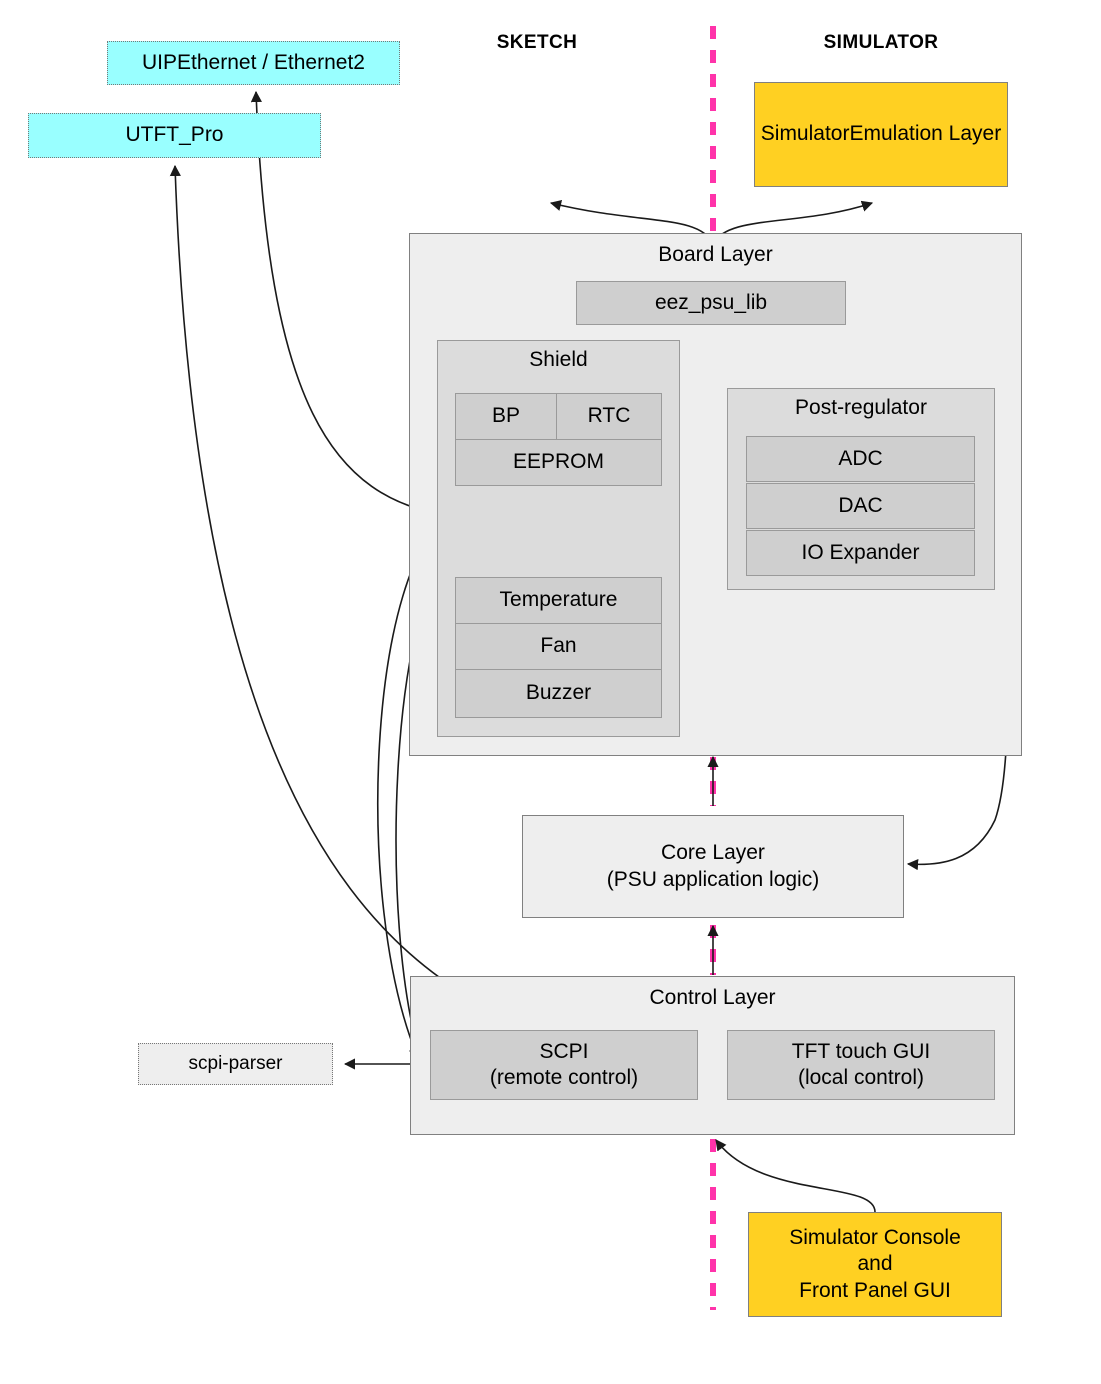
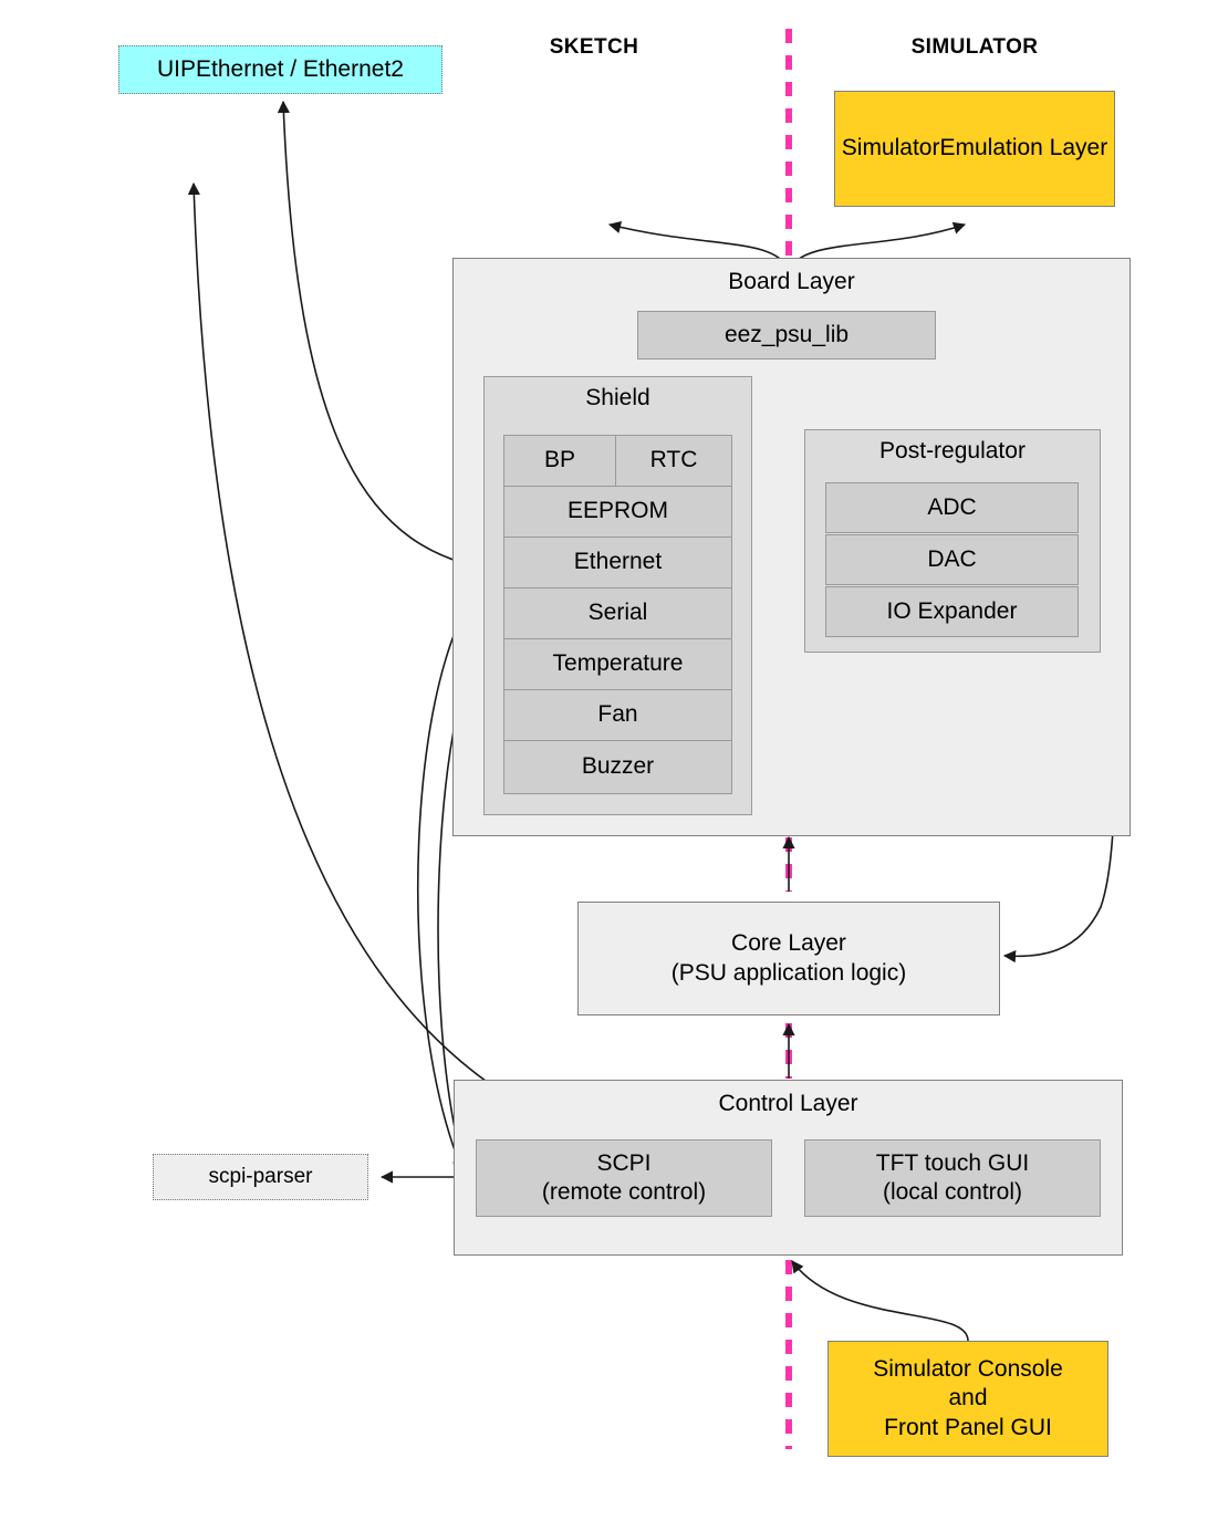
  SKETCH
  SIMULATOR
  UIPEthernet / Ethernet2
- UTFT_Pro
  scpi-parser
  Simulator
  Emulation Layer
  Board Layer
  eez_psu_lib
  Shield
  BP
  RTC
  EEPROM
+ Ethernet
+ Serial
  Temperature
  Fan
  Buzzer
  Post-regulator
  ADC
  DAC
  IO Expander
  Core Layer
  (PSU application logic)
  Control Layer
  SCPI
  (remote control)
  TFT touch GUI
  (local control)
  Simulator Console
  and
  Front Panel GUI
